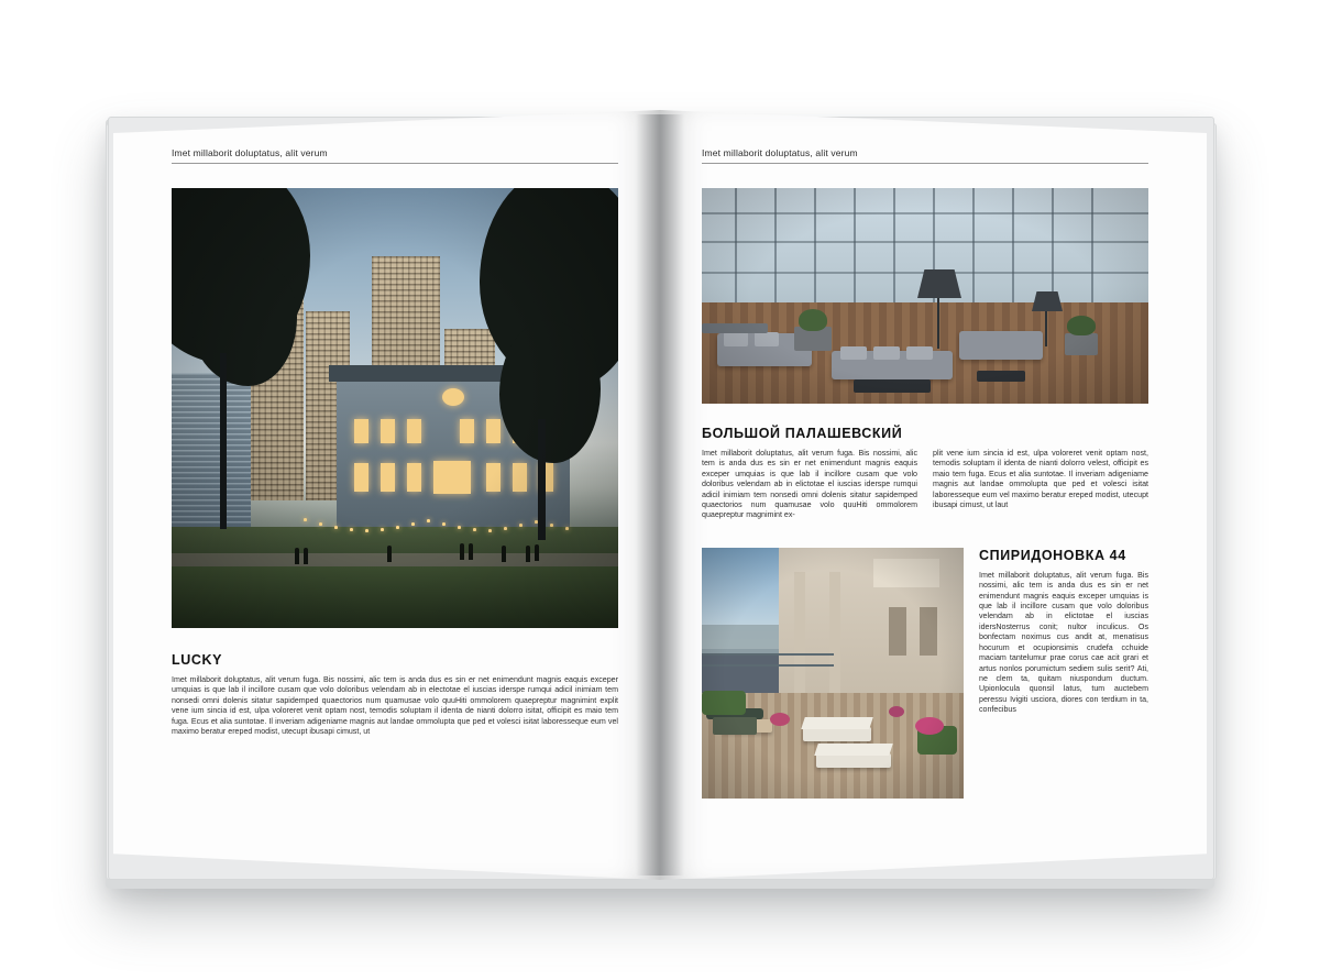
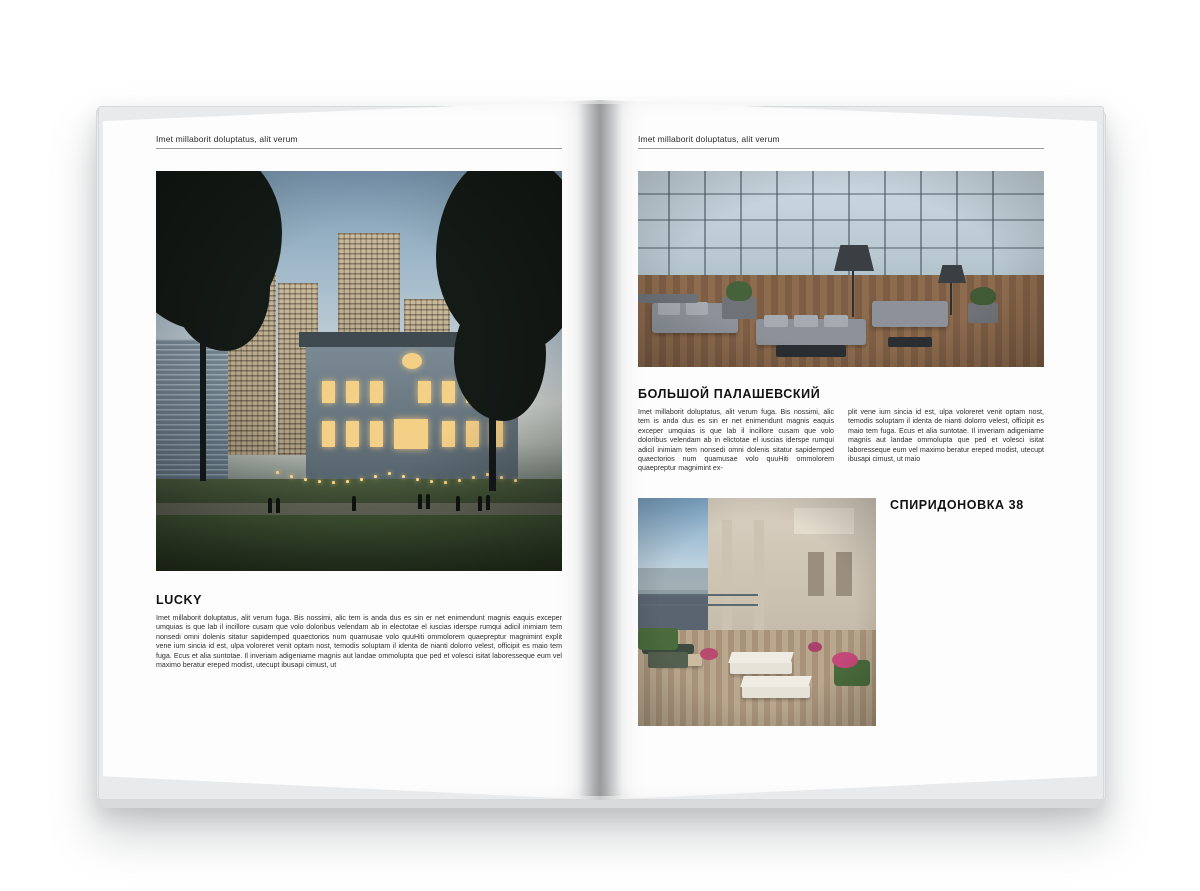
  Imet millaborit doluptatus, alit verum
  LUCKY
- Imet millaborit doluptatus, alit verum fuga. Bis nossimi, alic tem is anda dus es sin er net enimendunt magnis eaquis exceper umquias is que lab il incillore cusam que volo doloribus velendam ab in electotae el iuscias iderspe rumqui adicil inimiam tem nonsedi omni dolenis sitatur sapidemped quaectorios num quamusae volo quuHiti ommolorem quaepreptur magnimint explit vene ium sincia id est, ulpa voloreret venit optam nost, temodis soluptam il identa de nianti dolorro isitat, officipit es maio tem fuga. Ecus et alia suntotae. Il inveriam adigeniame magnis aut landae ommolupta que ped et volesci isitat laboresseque eum vel maximo beratur ereped modist, utecupt ibusapi cimust, ut
+ Imet millaborit doluptatus, alit verum fuga. Bis nossimi, alic tem is anda dus es sin er net enimendunt magnis eaquis exceper umquias is que lab il incillore cusam que volo doloribus velendam ab in electotae el iuscias iderspe rumqui adicil inimiam tem nonsedi omni dolenis sitatur sapidemped quaectorios num quamusae volo quuHiti ommolorem quaepreptur magnimint explit vene ium sincia id est, ulpa voloreret venit optam nost, temodis soluptam il identa de nianti dolorro velest, officipit es maio tem fuga. Ecus et alia suntotae. Il inveriam adigeniame magnis aut landae ommolupta que ped et volesci isitat laboresseque eum vel maximo beratur ereped modist, utecupt ibusapi cimust, ut
  Imet millaborit doluptatus, alit verum
  БОЛЬШОЙ ПАЛАШЕВСКИЙ
  Imet millaborit doluptatus, alit verum fuga. Bis nossimi, alic tem is anda dus es sin er net enimendunt magnis eaquis exceper umquias is que lab il incillore cusam que volo doloribus velendam ab in elictotae el iuscias iderspe rumqui adicil inimiam tem nonsedi omni dolenis sitatur sapidemped quaectorios num quamusae volo quuHiti ommolorem quaepreptur magnimint ex-
- plit vene ium sincia id est, ulpa voloreret venit optam nost, temodis soluptam il identa de nianti dolorro velest, officipit es maio tem fuga. Ecus et alia suntotae. Il inveriam adigeniame magnis aut landae ommolupta que ped et volesci isitat laboresseque eum vel maximo beratur ereped modist, utecupt ibusapi cimust, ut laut
+ plit vene ium sincia id est, ulpa voloreret venit optam nost, temodis soluptam il identa de nianti dolorro velest, officipit es maio tem fuga. Ecus et alia suntotae. Il inveriam adigeniame magnis aut landae ommolupta que ped et volesci isitat laboresseque eum vel maximo beratur ereped modist, utecupt ibusapi cimust, ut maio
- СПИРИДОНОВКА 44
+ СПИРИДОНОВКА 38
- Imet millaborit doluptatus, alit verum fuga. Bis nossimi, alic tem is anda dus es sin er net enimendunt magnis eaquis exceper umquias is que lab il incillore cusam que volo doloribus velendam ab in elictotae el iuscias idersNosterrus conit; nultor inculicus. Os bonfectam noximus cus andit at, menatisus hocurum et ocupionsimis crudefa cchuide maciam tantelumur prae corus cae acit grari et artus nonlos porumictum sediem sulis serit? Ati, ne clem ta, quitam niuspondum ductum. Upionlocula quonsil latus, tum auctebem peressu Ivigiti usciora, diores con terdium in ta, confecibus
